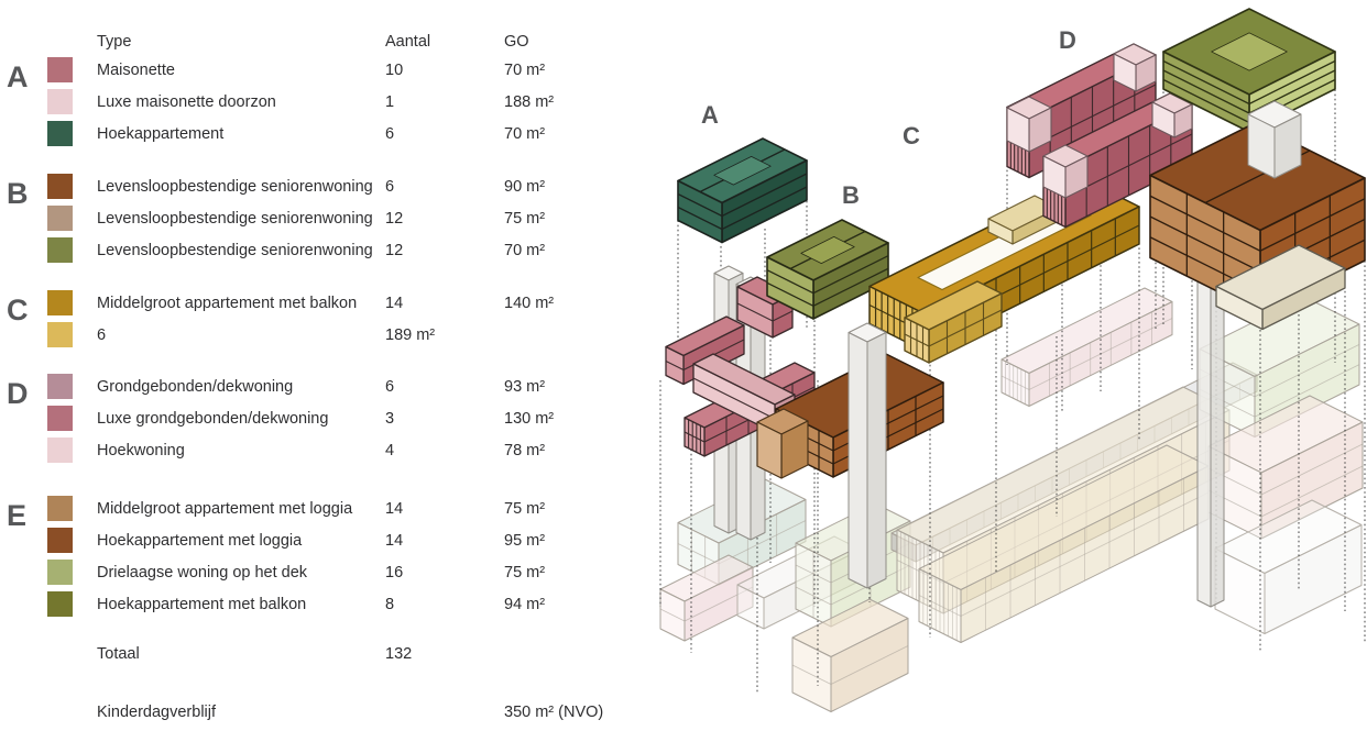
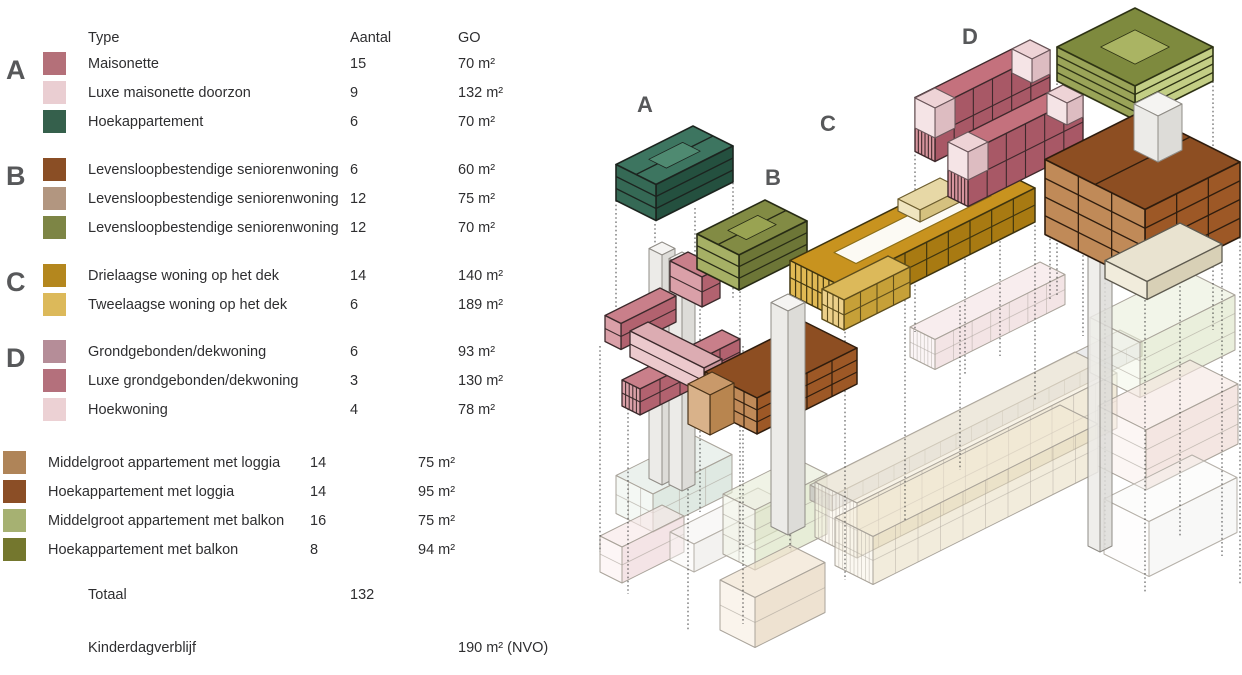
  Type
  Aantal
  GO
  A
  Maisonette
- 10
+ 15
  70 m²
  Luxe maisonette doorzon
- 1
+ 9
- 188 m²
+ 132 m²
  Hoekappartement
  6
  70 m²
  B
  Levensloopbestendige seniorenwoning
  6
- 90 m²
+ 60 m²
  Levensloopbestendige seniorenwoning
  12
  75 m²
  Levensloopbestendige seniorenwoning
  12
  70 m²
  C
- Middelgroot appartement met balkon
+ Drielaagse woning op het dek
  14
  140 m²
+ Tweelaagse woning op het dek
  6
  189 m²
  D
  Grondgebonden/dekwoning
  6
  93 m²
  Luxe grondgebonden/dekwoning
  3
  130 m²
  Hoekwoning
  4
  78 m²
- E
  Middelgroot appartement met loggia
  14
  75 m²
  Hoekappartement met loggia
  14
  95 m²
- Drielaagse woning op het dek
+ Middelgroot appartement met balkon
  16
  75 m²
  Hoekappartement met balkon
  8
  94 m²
  Totaal
  132
  Kinderdagverblijf
- 350 m² (NVO)
+ 190 m² (NVO)
  A
  B
  C
  D
